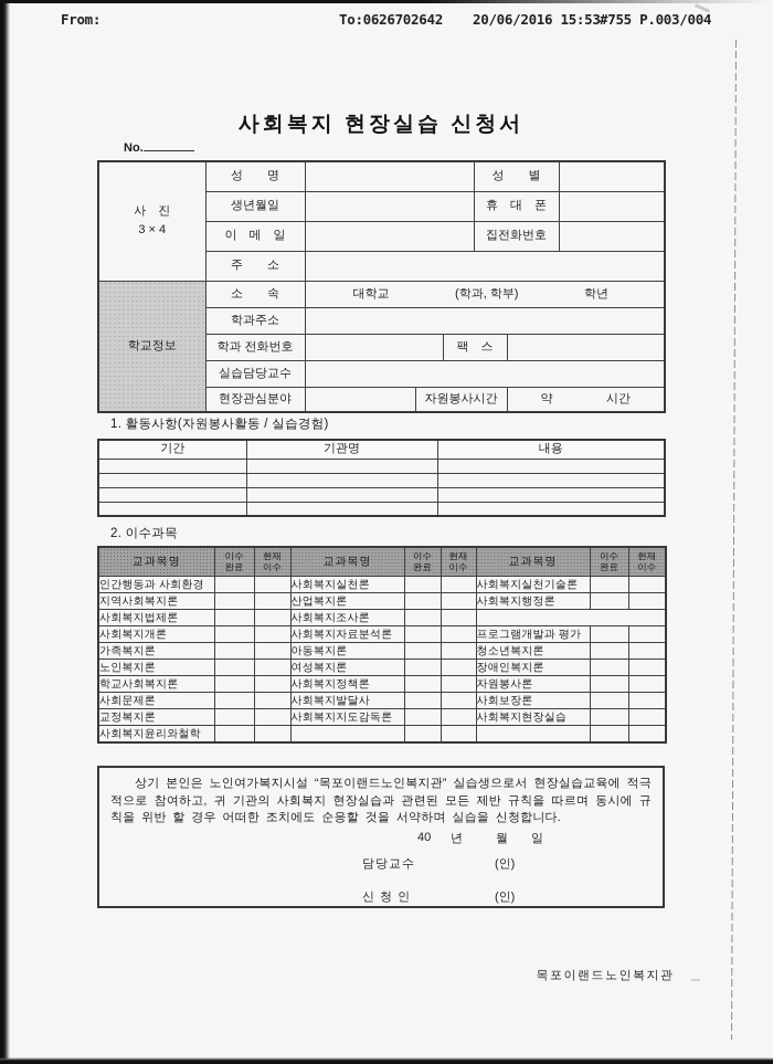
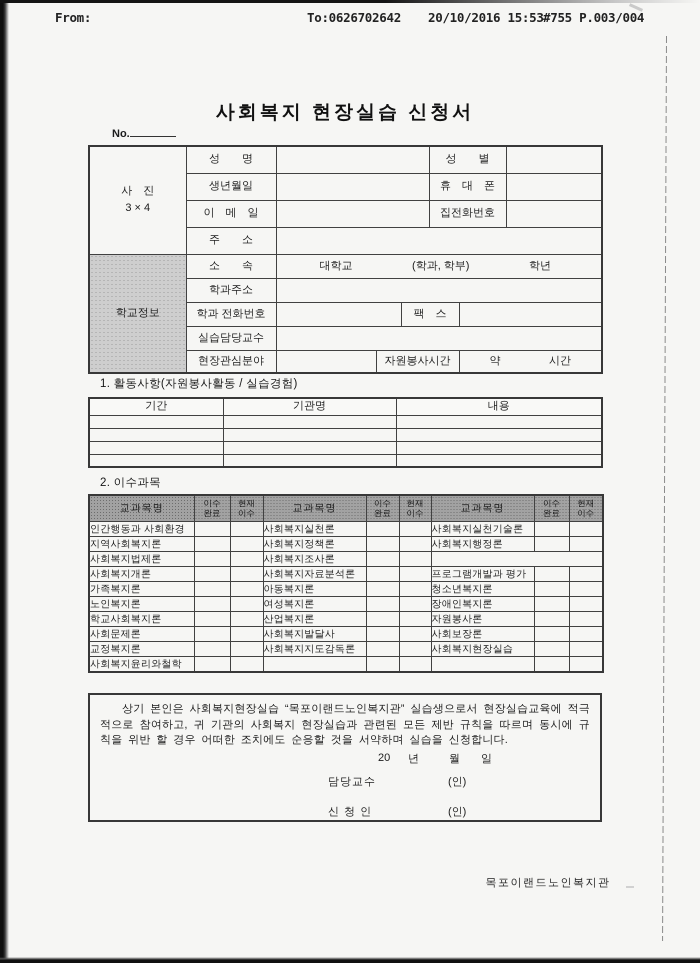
  From:
  To:0626702642
- 20/06/2016 15:53
+ 20/10/2016 15:53
  #755 P.003/004
  사회복지 현장실습 신청서
  No.
  사 진 3 × 4	성 명		성 별
  생년월일		휴 대 폰
  이 메 일		집전화번호
  주 소
  학교정보	소 속	대학교 (학과, 학부) 학년
  학과주소
  학과 전화번호		팩 스
  실습담당교수
  현장관심분야		자원봉사시간	약 시간
  1. 활동사항(자원봉사활동 / 실습경험)
  기간	기관명	내용
  2. 이수과목
  교과목명	이수완료	현재이수	교과목명	이수완료	현재이수	교과목명	이수완료	현재이수
  인간행동과 사회환경			사회복지실천론			사회복지실천기술론
- 지역사회복지론			산업복지론			사회복지행정론
+ 지역사회복지론			사회복지정책론			사회복지행정론
  사회복지법제론			사회복지조사론
  사회복지개론			사회복지자료분석론			프로그램개발과 평가
  가족복지론			아동복지론			청소년복지론
  노인복지론			여성복지론			장애인복지론
- 학교사회복지론			사회복지정책론			자원봉사론
+ 학교사회복지론			산업복지론			자원봉사론
  사회문제론			사회복지발달사			사회보장론
  교정복지론			사회복지지도감독론			사회복지현장실습
  사회복지윤리와철학
- 상기 본인은 노인여가복지시설 “목포이랜드노인복지관” 실습생으로서 현장실습교육에 적극적으로 참여하고, 귀 기관의 사회복지 현장실습과 관련된 모든 제반 규칙을 따르며 동시에 규칙을 위반 할 경우 어떠한 조치에도 순응할 것을 서약하며 실습을 신청합니다.
+ 상기 본인은 사회복지현장실습 “목포이랜드노인복지관” 실습생으로서 현장실습교육에 적극적으로 참여하고, 귀 기관의 사회복지 현장실습과 관련된 모든 제반 규칙을 따르며 동시에 규칙을 위반 할 경우 어떠한 조치에도 순응할 것을 서약하며 실습을 신청합니다.
- 40
+ 20
  년
  월
  일
  담당교수
  (인)
  신 청 인
  (인)
  목포이랜드노인복지관
